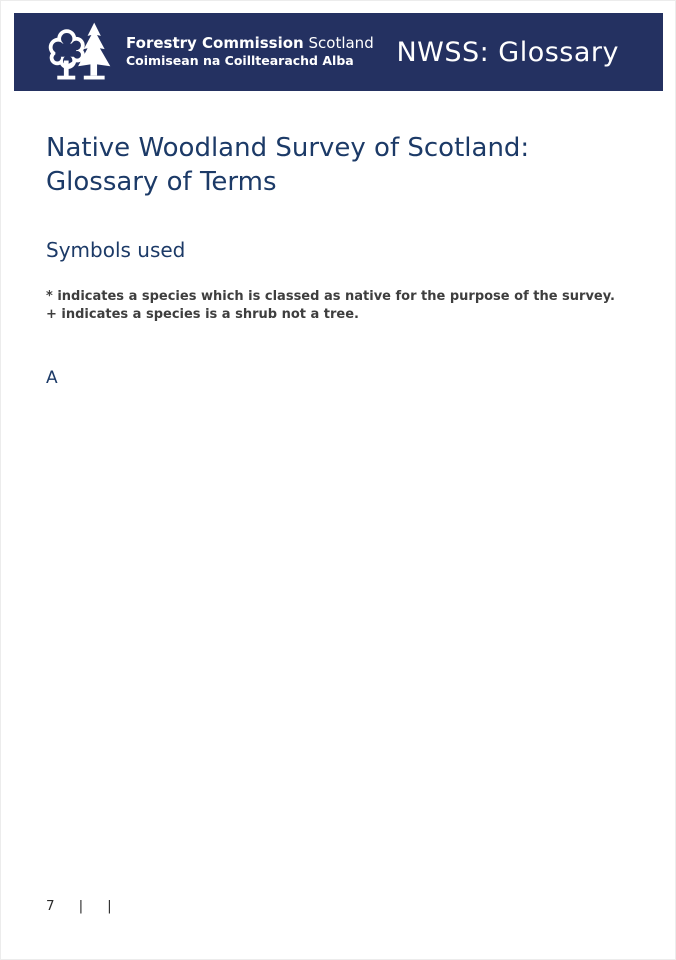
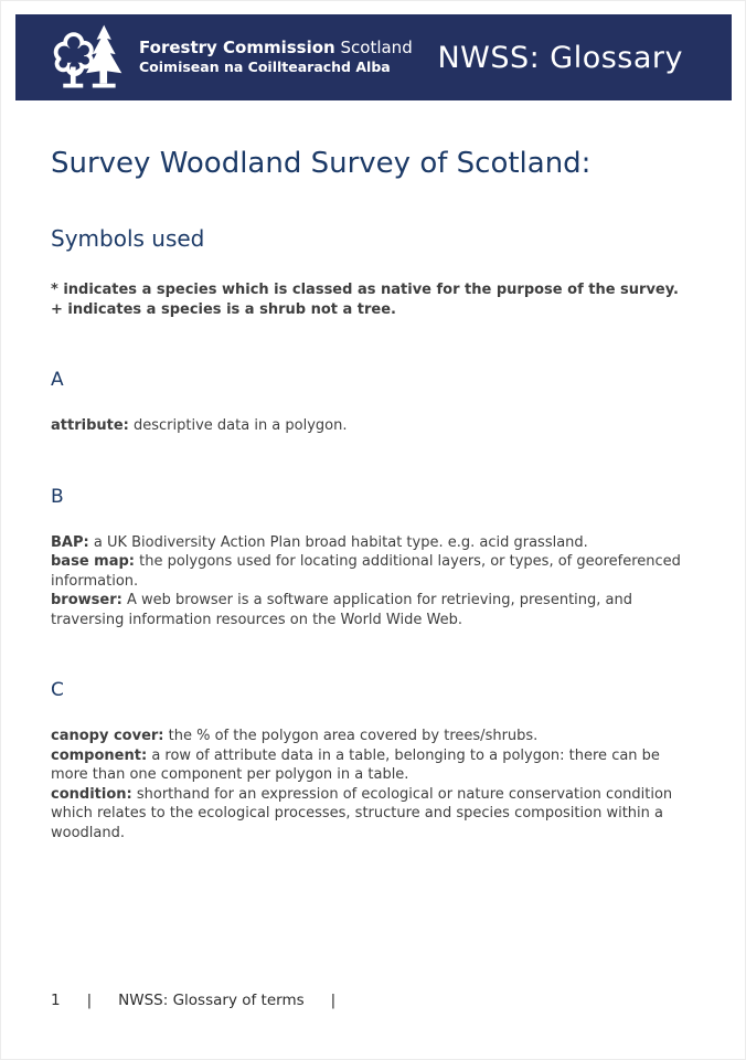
  Forestry Commission Scotland
  Coimisean na Coilltearachd Alba
  NWSS: Glossary
- Native Woodland Survey of Scotland:
+ Survey Woodland Survey of Scotland:
- Glossary of Terms
  Symbols used
  * indicates a species which is classed as native for the purpose of the survey.
  + indicates a species is a shrub not a tree.
  A
+ attribute: descriptive data in a polygon.
+ B
+ BAP: a UK Biodiversity Action Plan broad habitat type. e.g. acid grassland.
+ base map: the polygons used for locating additional layers, or types, of georeferenced information.
+ browser: A web browser is a software application for retrieving, presenting, and traversing information resources on the World Wide Web.
+ C
+ canopy cover: the % of the polygon area covered by trees/shrubs.
+ component: a row of attribute data in a table, belonging to a polygon: there can be more than one component per polygon in a table.
+ condition: shorthand for an expression of ecological or nature conservation condition which relates to the ecological processes, structure and species composition within a woodland.
- 7
+ 1
  |
+ NWSS: Glossary of terms
  |
